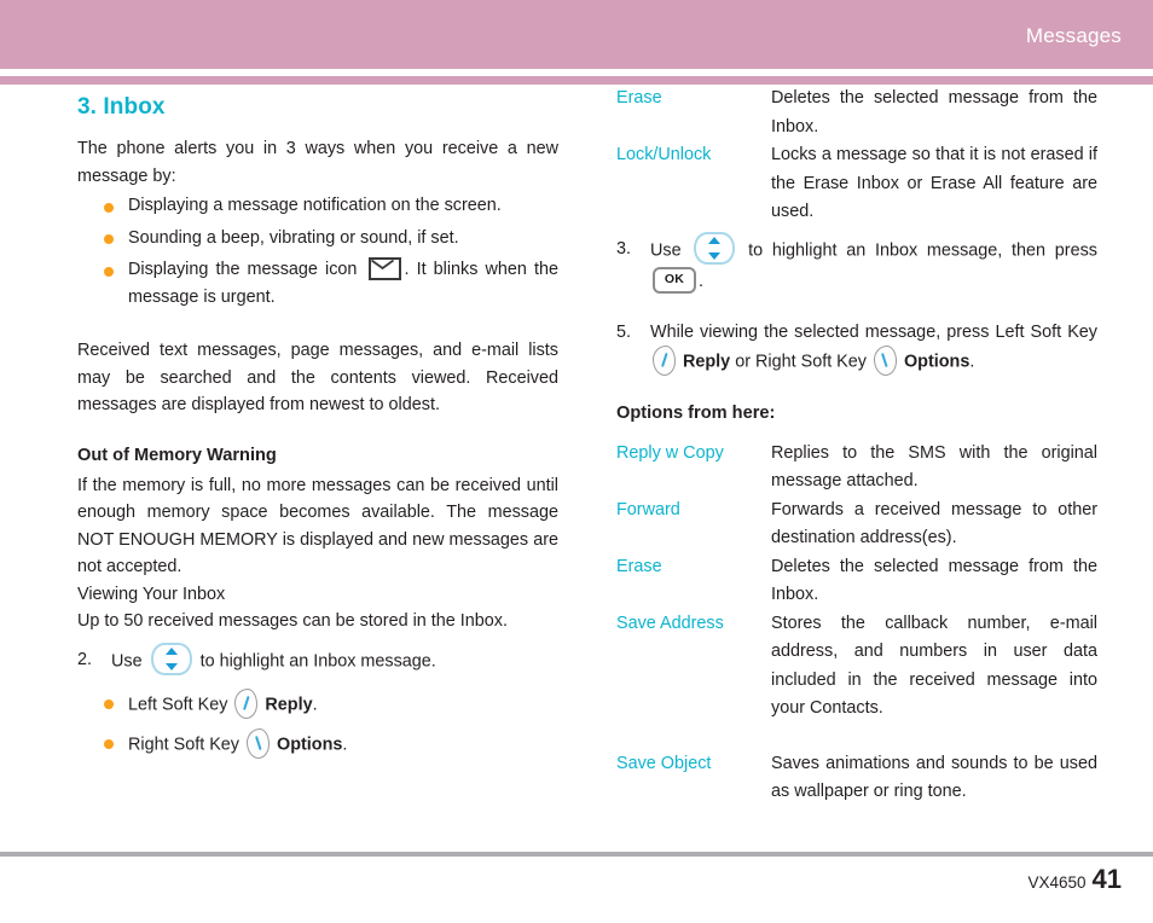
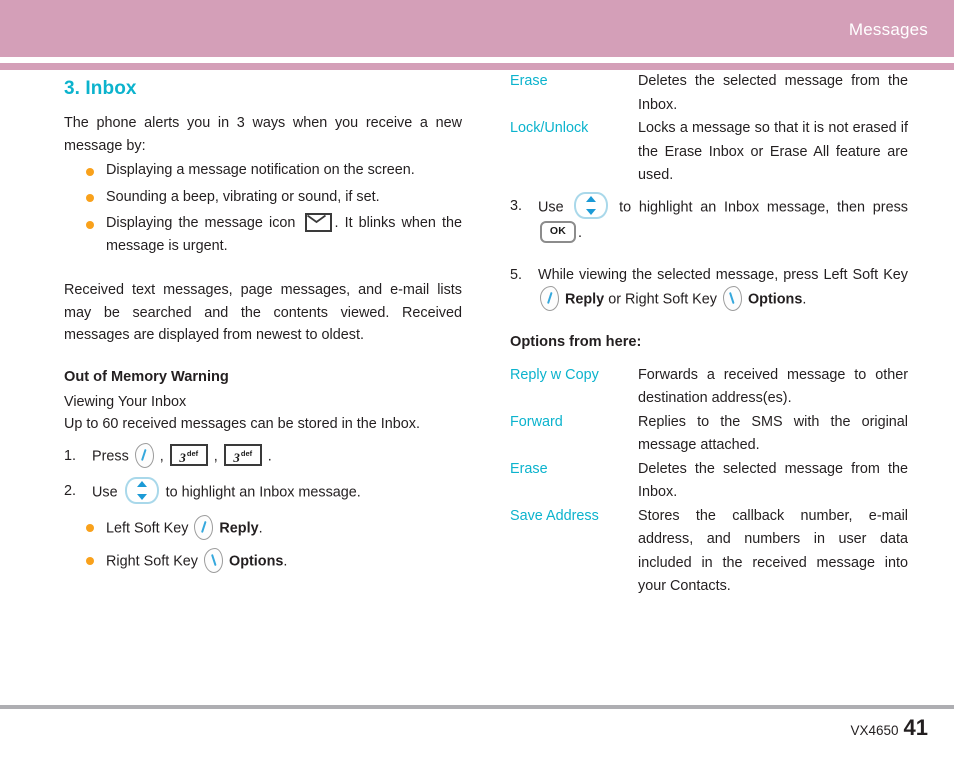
  Messages
  3. Inbox
  The phone alerts you in 3 ways when you receive a new message by:
  Displaying a message notification on the screen.
  Sounding a beep, vibrating or sound, if set.
  Displaying the message icon . It blinks when the message is urgent.
  Received text messages, page messages, and e-mail lists may be searched and the contents viewed. Received messages are displayed from newest to oldest.
  Out of Memory Warning
- If the memory is full, no more messages can be received until enough memory space becomes available. The message NOT ENOUGH MEMORY is displayed and new messages are not accepted.
  Viewing Your Inbox
- Up to 50 received messages can be stored in the Inbox.
+ Up to 60 received messages can be stored in the Inbox.
+ 1.
+ Press , 3def , 3def .
  2.
  Use to highlight an Inbox message.
  Left Soft Key Reply.
  Right Soft Key Options.
  Erase
  Deletes the selected message from the Inbox.
  Lock/Unlock
  Locks a message so that it is not erased if the Erase Inbox or Erase All feature are used.
  3.
  Use to highlight an Inbox message, then press OK .
  5.
  While viewing the selected message, press Left Soft Key Reply or Right Soft Key Options.
  Options from here:
  Reply w Copy
- Replies to the SMS with the original message attached.
+ Forwards a received message to other destination address(es).
  Forward
- Forwards a received message to other destination address(es).
+ Replies to the SMS with the original message attached.
  Erase
  Deletes the selected message from the Inbox.
  Save Address
  Stores the callback number, e-mail address, and numbers in user data included in the received message into your Contacts.
- Save Object
- Saves animations and sounds to be used as wallpaper or ring tone.
  VX4650 41
